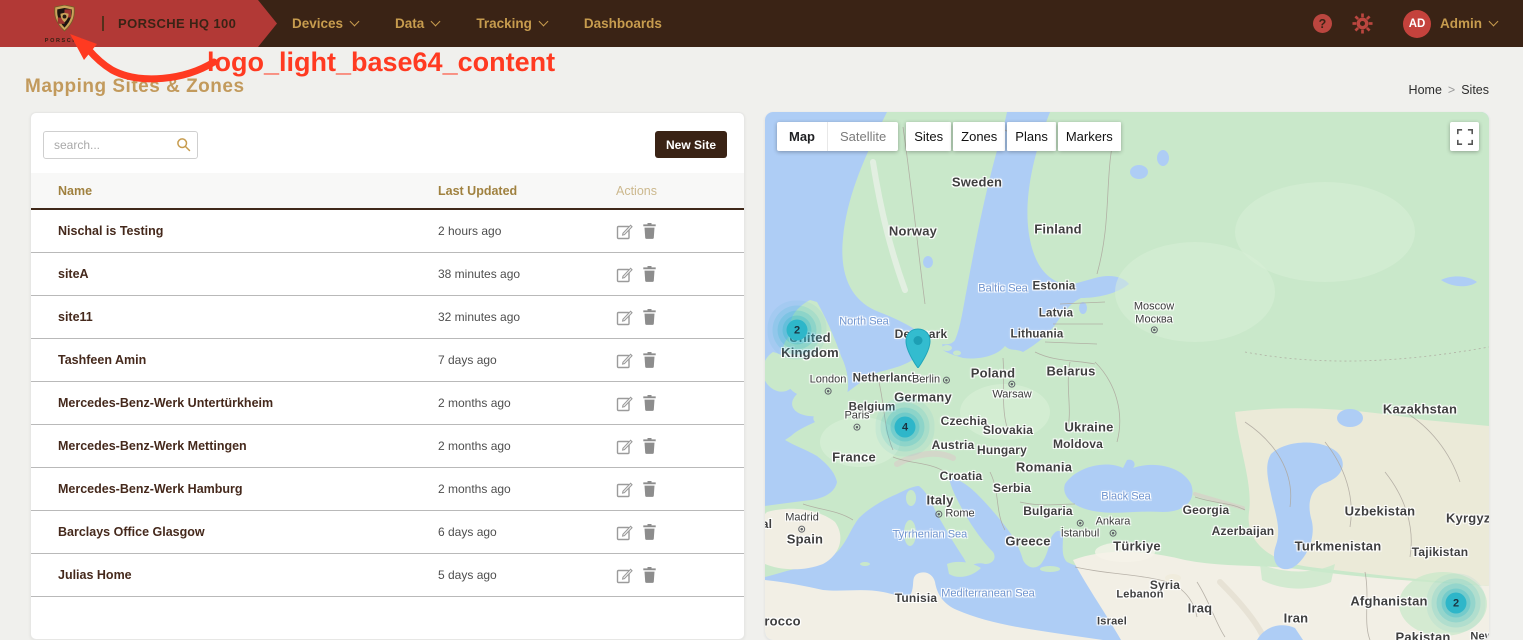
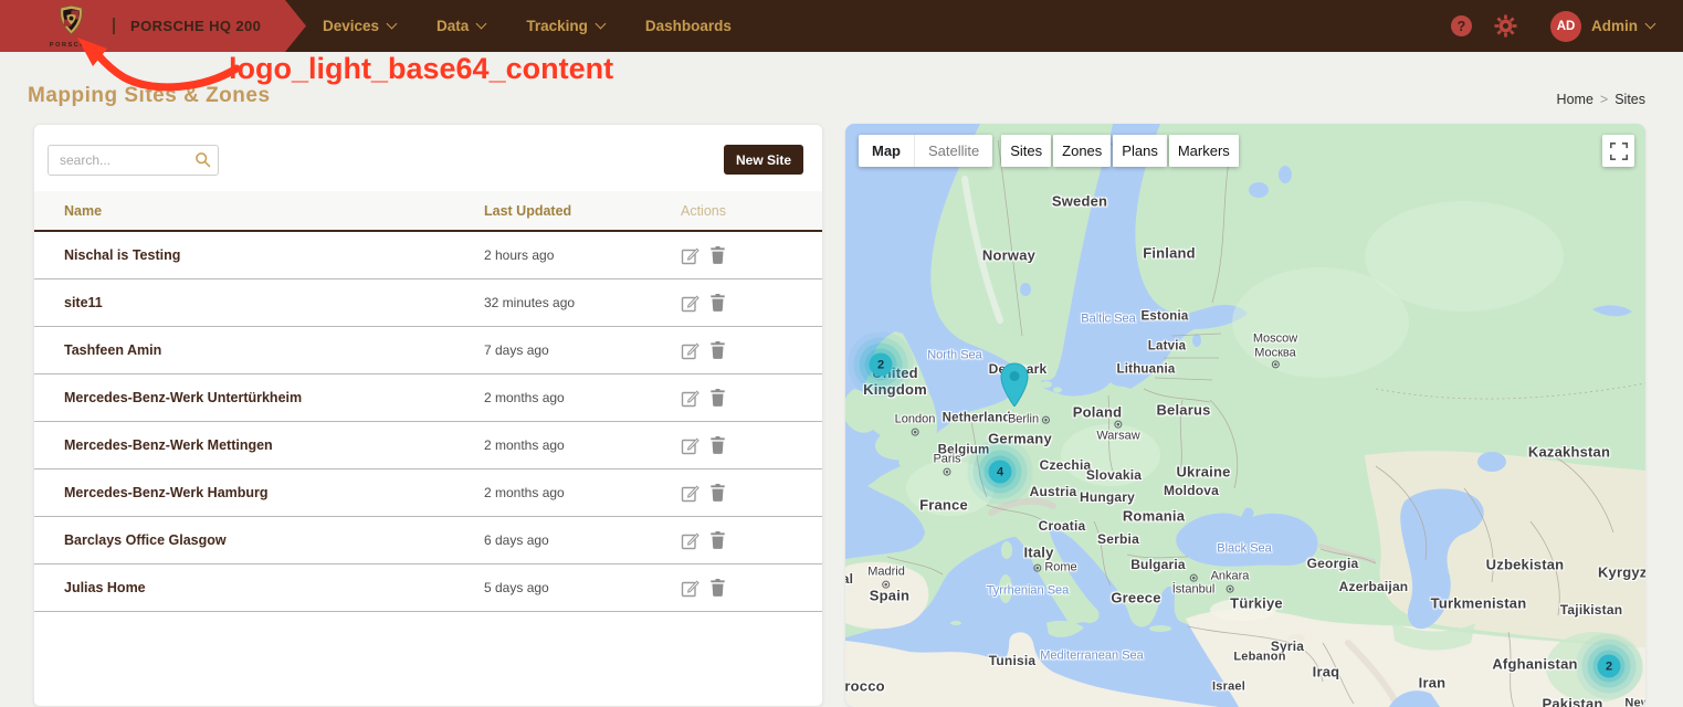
- PORSCHE HQ 100
+ PORSCHE HQ 200
  Devices
  Data
  Tracking
  Dashboards
  ?
  AD
  Admin
  logo_light_base64_content
  Mapping Sites & Zones
  Home
  >
  Sites
  search...
  New Site
  Name
  Last Updated
  Actions
  Nischal is Testing
  2 hours ago
- siteA
- 38 minutes ago
  site11
  32 minutes ago
  Tashfeen Amin
  7 days ago
  Mercedes-Benz-Werk Untertürkheim
  2 months ago
  Mercedes-Benz-Werk Mettingen
  2 months ago
  Mercedes-Benz-Werk Hamburg
  2 months ago
  Barclays Office Glasgow
  6 days ago
  Julias Home
  5 days ago
  Sweden
  Norway
  Finland
  Baltic Sea
  Estonia
  Latvia
  North Sea
  Moscow
  Москва
  Deark
  Lithuania
  Kingdom
  Belarus
  Netherlands
  Berlin
  Poland
  London
  Warsaw
  Germany
  Belgium
  Czechia
  Slovakia
  Ukraine
  Paris
  Austria
  Hungary
  Moldova
  Kazakhstan
  France
  Croatia
  Romania
  Serbia
  Black Sea
  Italy
  Rome
  Bulgaria
  Georgia
  Uzbekistan
  Madrid
  İstanbul
  Ankara
  Azerbaijan
  Spain
  Tyrrhenian Sea
  Greece
  Türkiye
  Turkmenistan
  Tajikistan
  Syria
  Mediterranean Sea
  Lebanon
  Tunisia
  Iraq
  Afghanistan
  Iran
  Israel
  rocco
  Pakistan
  2
  4
  2
  Map
  Satellite
  Sites
  Zones
  Plans
  Markers
